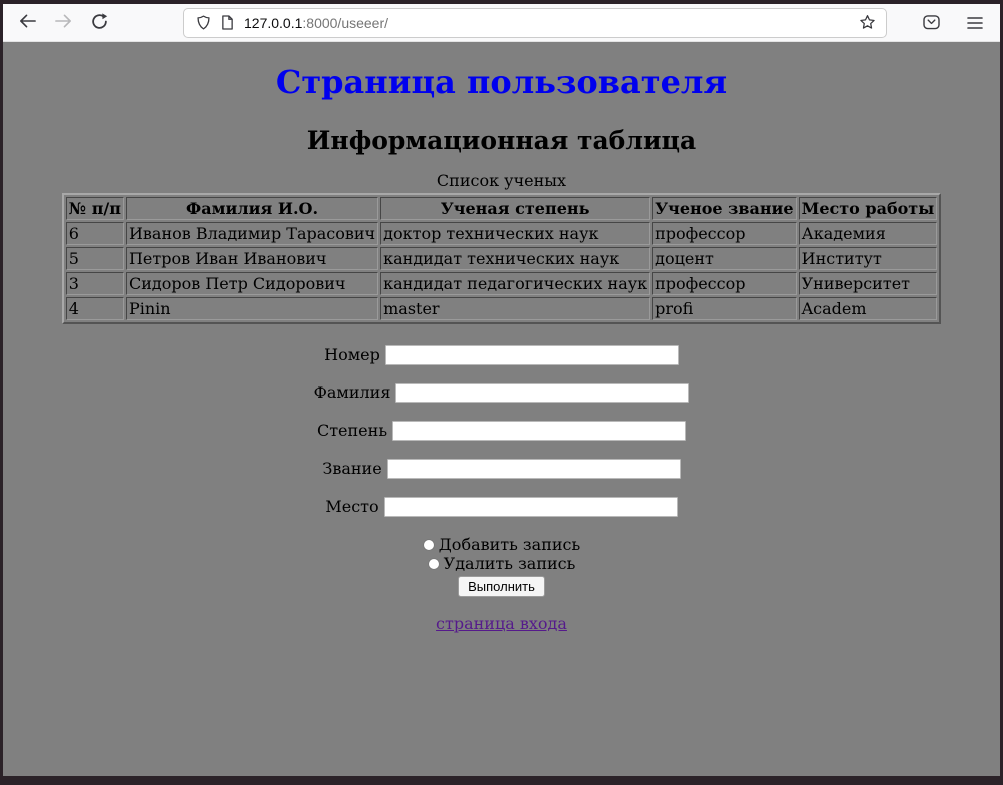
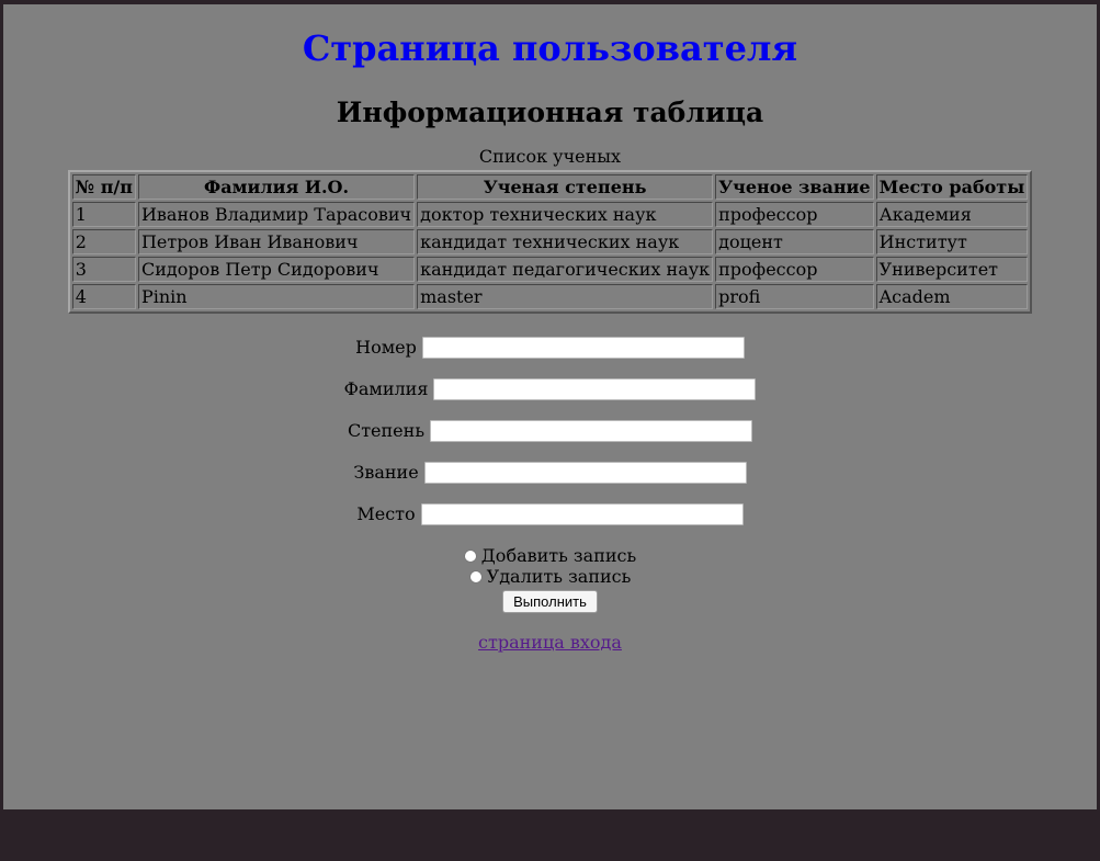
- 127.0.0.1:8000/useeer/
  Страница пользователя
  Информационная таблица
  Список ученых
  № п/п	Фамилия И.О.	Ученая степень	Ученое звание	Место работы
- 6	Иванов Владимир Тарасович	доктор технических наук	профессор	Академия
+ 1	Иванов Владимир Тарасович	доктор технических наук	профессор	Академия
- 5	Петров Иван Иванович	кандидат технических наук	доцент	Институт
+ 2	Петров Иван Иванович	кандидат технических наук	доцент	Институт
  3	Сидоров Петр Сидорович	кандидат педагогических наук	профессор	Университет
  4	Pinin	master	profi	Academ
  Номер
  Фамилия
  Степень
  Звание
  Место
  Добавить запись
  Удалить запись
  Выполнить
  страница входа
